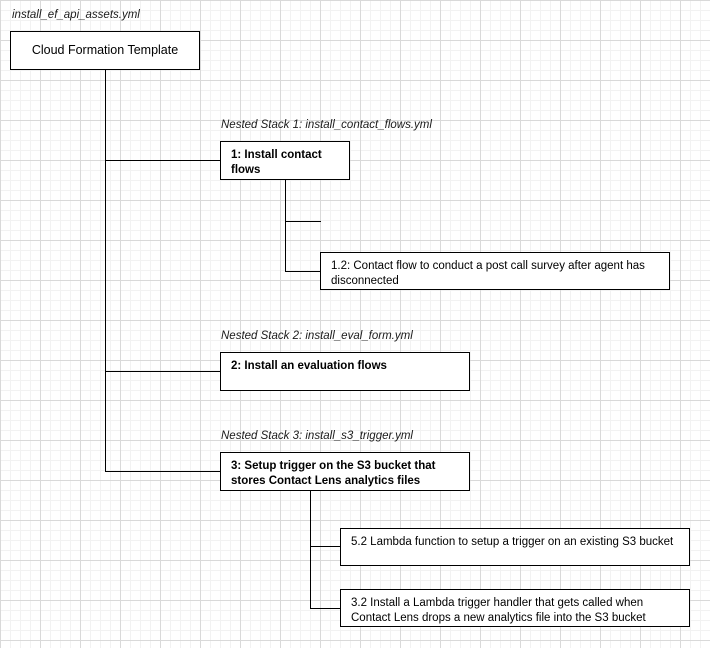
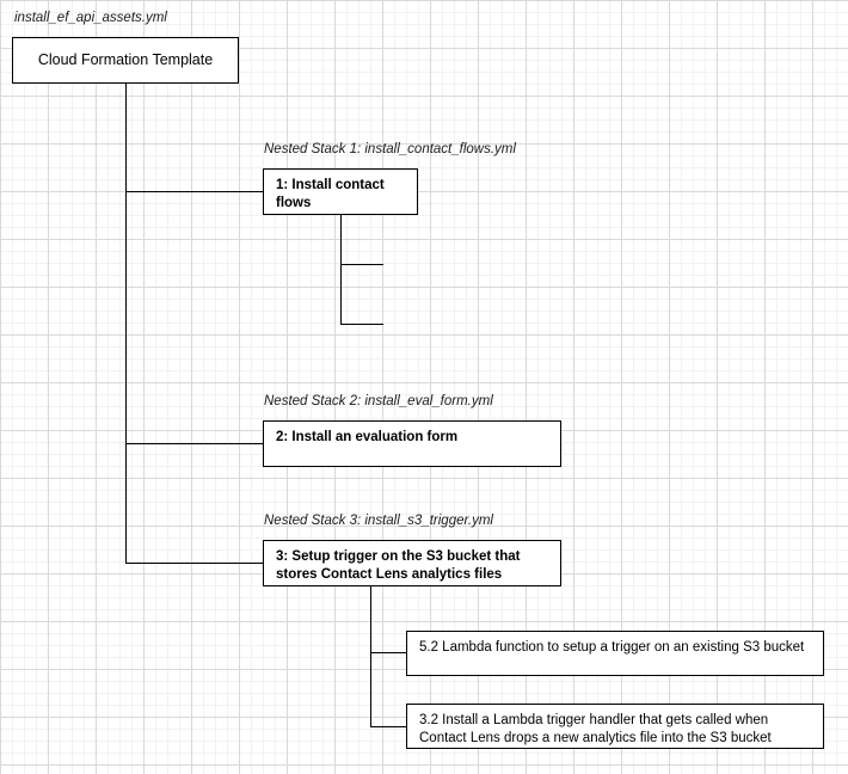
  install_ef_api_assets.yml
  Cloud Formation Template
  Nested Stack 1: install_contact_flows.yml
  1: Install contact
  flows
- 1.2: Contact flow to conduct a post call survey after agent has
- disconnected
  Nested Stack 2: install_eval_form.yml
- 2: Install an evaluation flows
+ 2: Install an evaluation form
  Nested Stack 3: install_s3_trigger.yml
  3: Setup trigger on the S3 bucket that
  stores Contact Lens analytics files
  5.2 Lambda function to setup a trigger on an existing S3 bucket
  3.2 Install a Lambda trigger handler that gets called when
  Contact Lens drops a new analytics file into the S3 bucket
